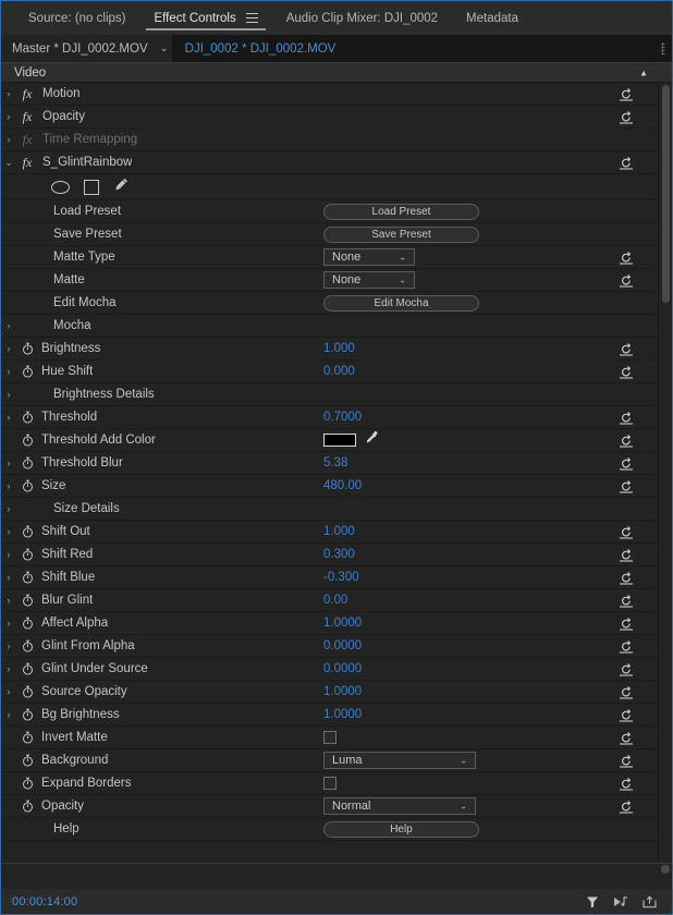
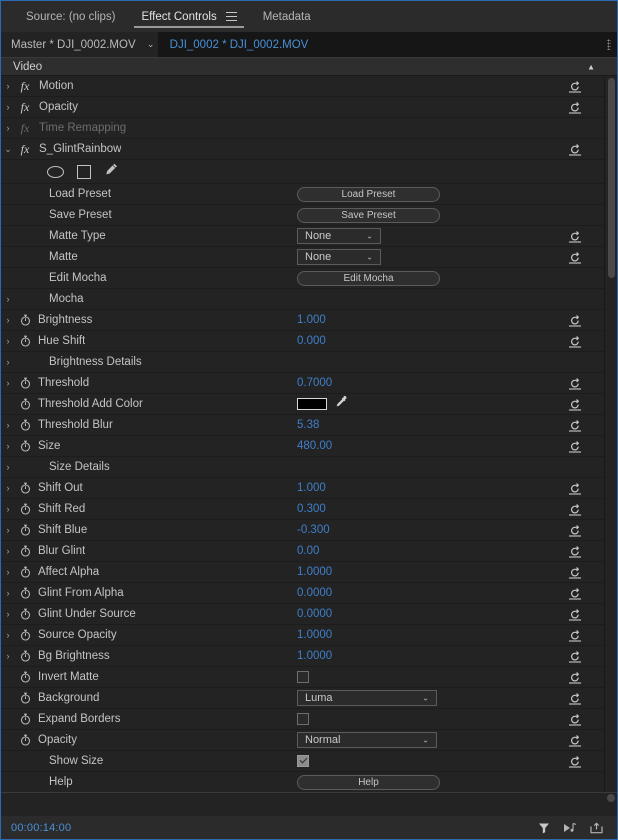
  Source: (no clips)
  Effect Controls
- Audio Clip Mixer: DJI_0002
  Metadata
  Master * DJI_0002.MOV
  ⌄
  DJI_0002 * DJI_0002.MOV
  Video
  ▲
  ›
  fx
  Motion
  ›
  fx
  Opacity
  ›
  fx
  Time Remapping
  ⌄
  fx
  S_GlintRainbow
  Load Preset
  Load Preset
  Save Preset
  Save Preset
  Matte Type
  None
  ⌄
  Matte
  None
  ⌄
  Edit Mocha
  Edit Mocha
  ›
  Mocha
  ›
  Brightness
  1.000
  ›
  Hue Shift
  0.000
  ›
  Brightness Details
  ›
  Threshold
  0.7000
  Threshold Add Color
  ›
  Threshold Blur
  5.38
  ›
  Size
  480.00
  ›
  Size Details
  ›
  Shift Out
  1.000
  ›
  Shift Red
  0.300
  ›
  Shift Blue
  -0.300
  ›
  Blur Glint
  0.00
  ›
  Affect Alpha
  1.0000
  ›
  Glint From Alpha
  0.0000
  ›
  Glint Under Source
  0.0000
  ›
  Source Opacity
  1.0000
  ›
  Bg Brightness
  1.0000
  Invert Matte
  Background
  Luma
  ⌄
  Expand Borders
  Opacity
  Normal
  ⌄
+ Show Size
  Help
  Help
  00:00:14:00
